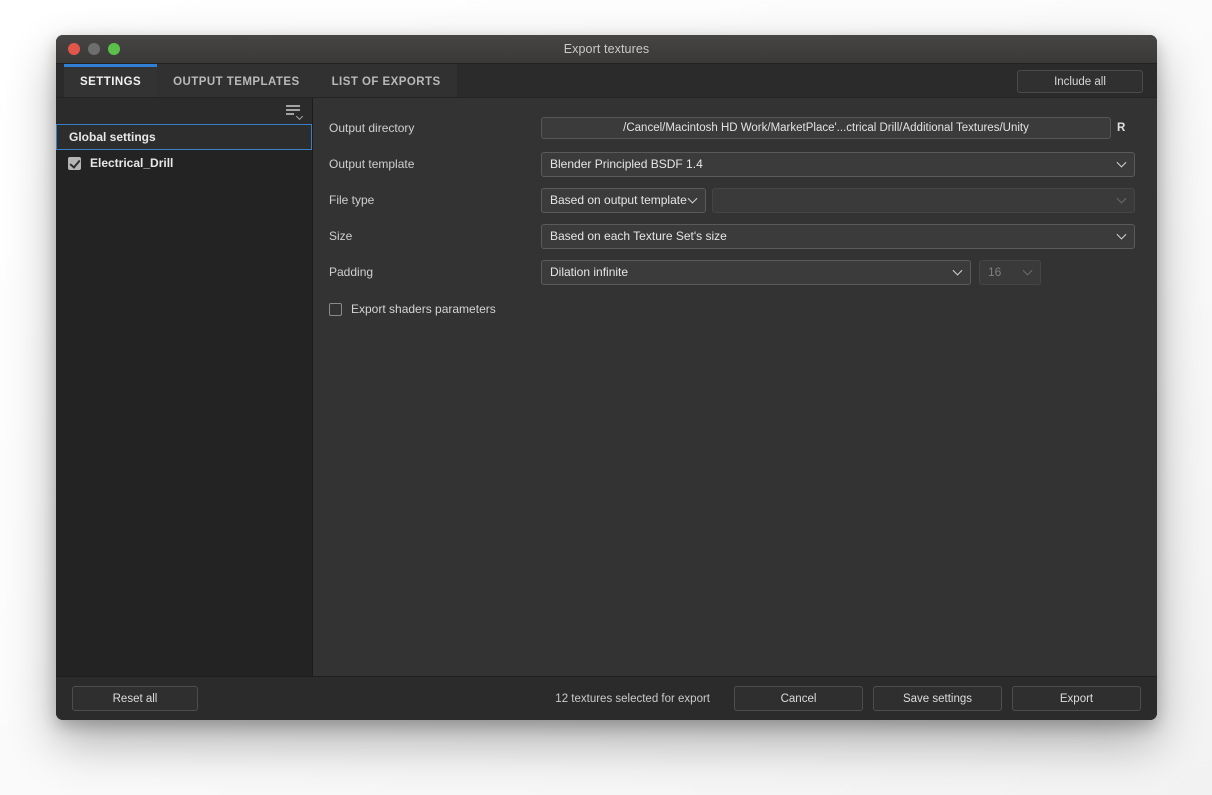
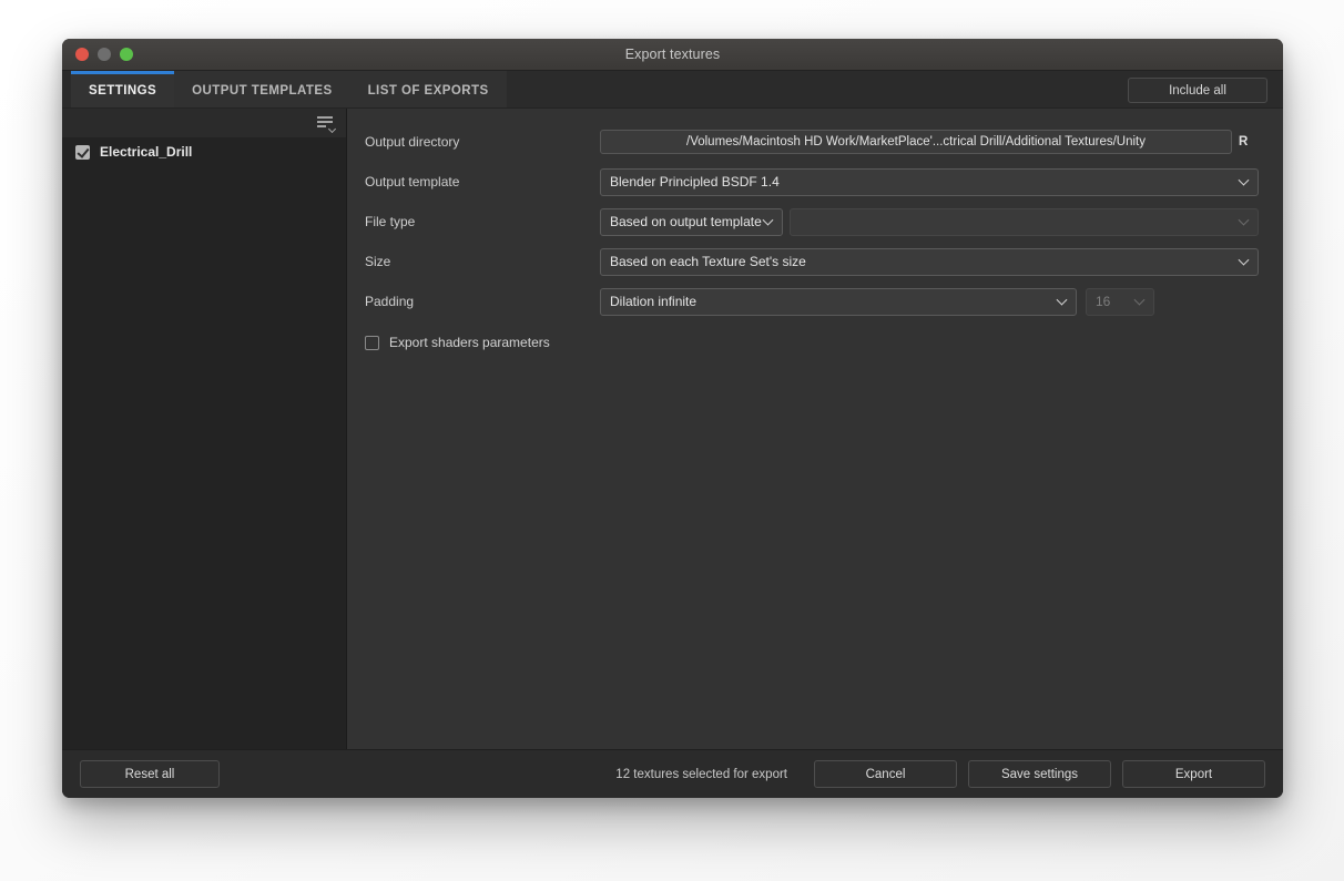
  Export textures
  SETTINGS
  OUTPUT TEMPLATES
  LIST OF EXPORTS
  Include all
- Global settings
  Electrical_Drill
  Output directory
- /Cancel/Macintosh HD Work/MarketPlace'...ctrical Drill/Additional Textures/Unity
+ /Volumes/Macintosh HD Work/MarketPlace'...ctrical Drill/Additional Textures/Unity
  R
  Output template
  Blender Principled BSDF 1.4
  File type
  Based on output template
  Size
  Based on each Texture Set's size
  Padding
  Dilation infinite
  16
  Export shaders parameters
  Reset all
  12 textures selected for export
  Cancel
  Save settings
  Export
